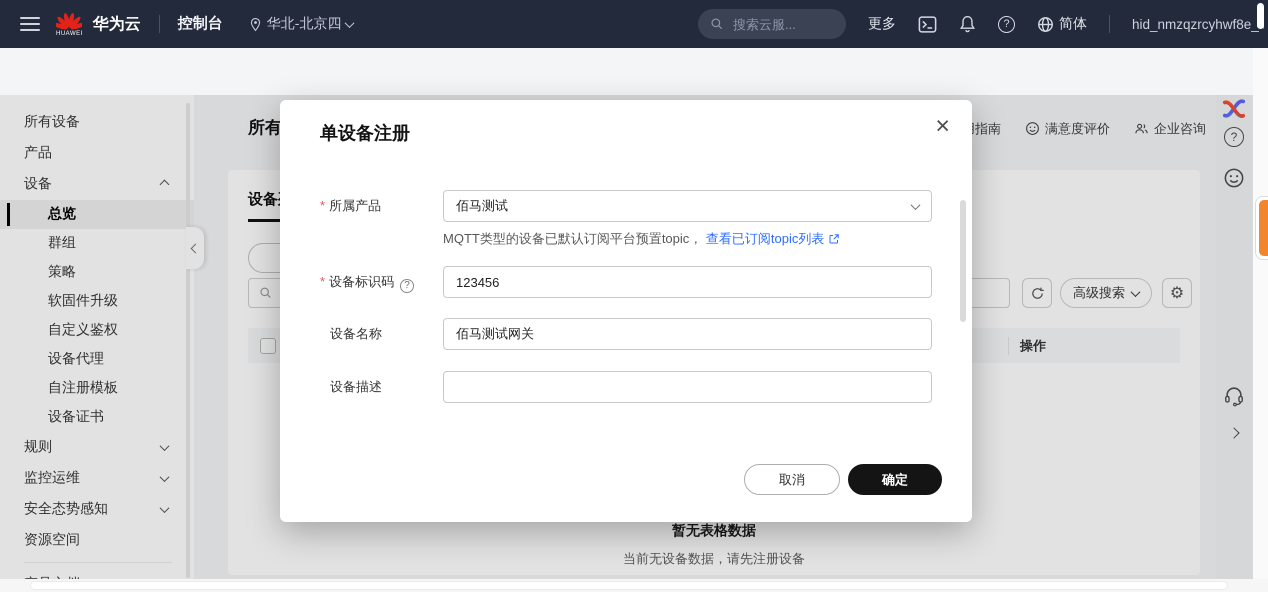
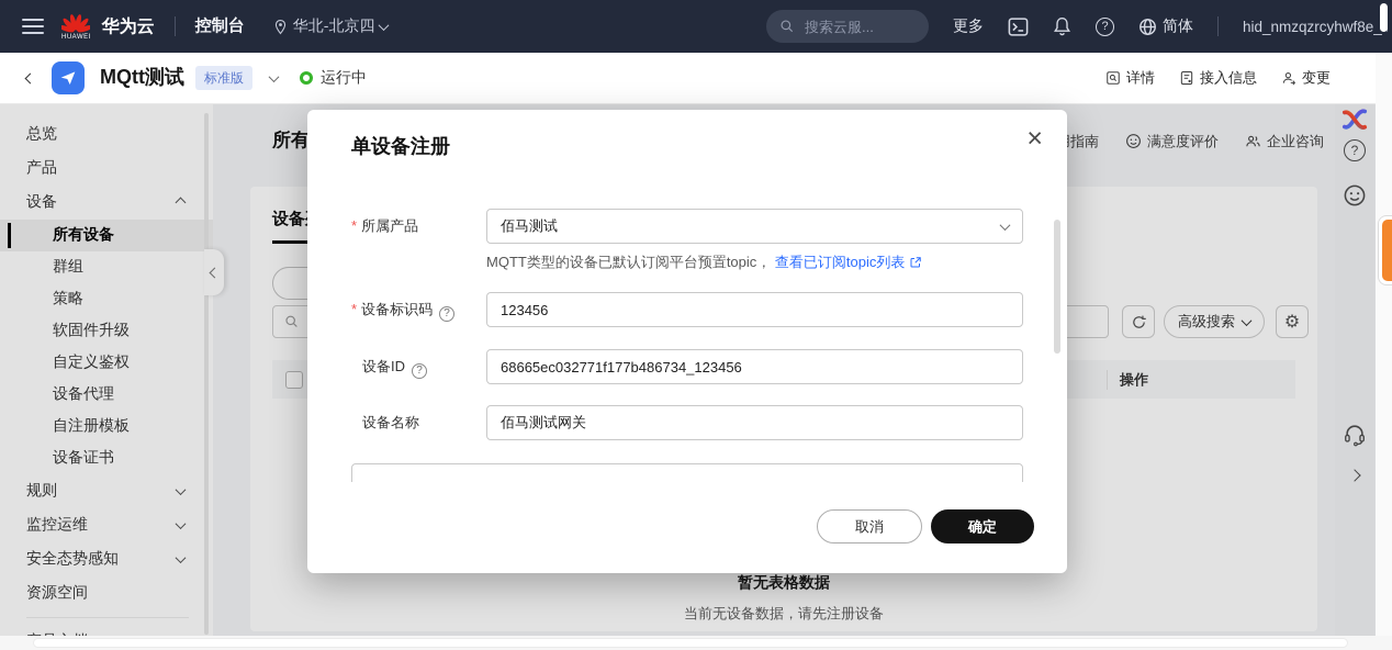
  华为云
  控制台
  华北-北京四
  搜索云服...
  更多
  ?
  简体
  hid_nmzqzrcyhwf8e_
+ MQtt测试
+ 标准版
+ 运行中
+ 详情
+ 接入信息
+ 变更
- 所有设备
+ 总览
  产品
  设备
- 总览
+ 所有设备
  群组
  策略
  软固件升级
  自定义鉴权
  设备代理
  自注册模板
  设备证书
  规则
  监控运维
  安全态势感知
  资源空间
  满意度评价
  企业咨询
  高级搜索
  ⚙
  操作
  暂无表格数据
  当前无设备数据，请先注册设备
  ?
  单设备注册
  ×
  所属产品
  佰马测试
  MQTT类型的设备已默认订阅平台预置topic， 查看已订阅topic列表
  设备标识码
  123456
+ 设备ID
+ 68665ec032771f177b486734_123456
  设备名称
  佰马测试网关
- 设备描述
  取消
  确定
